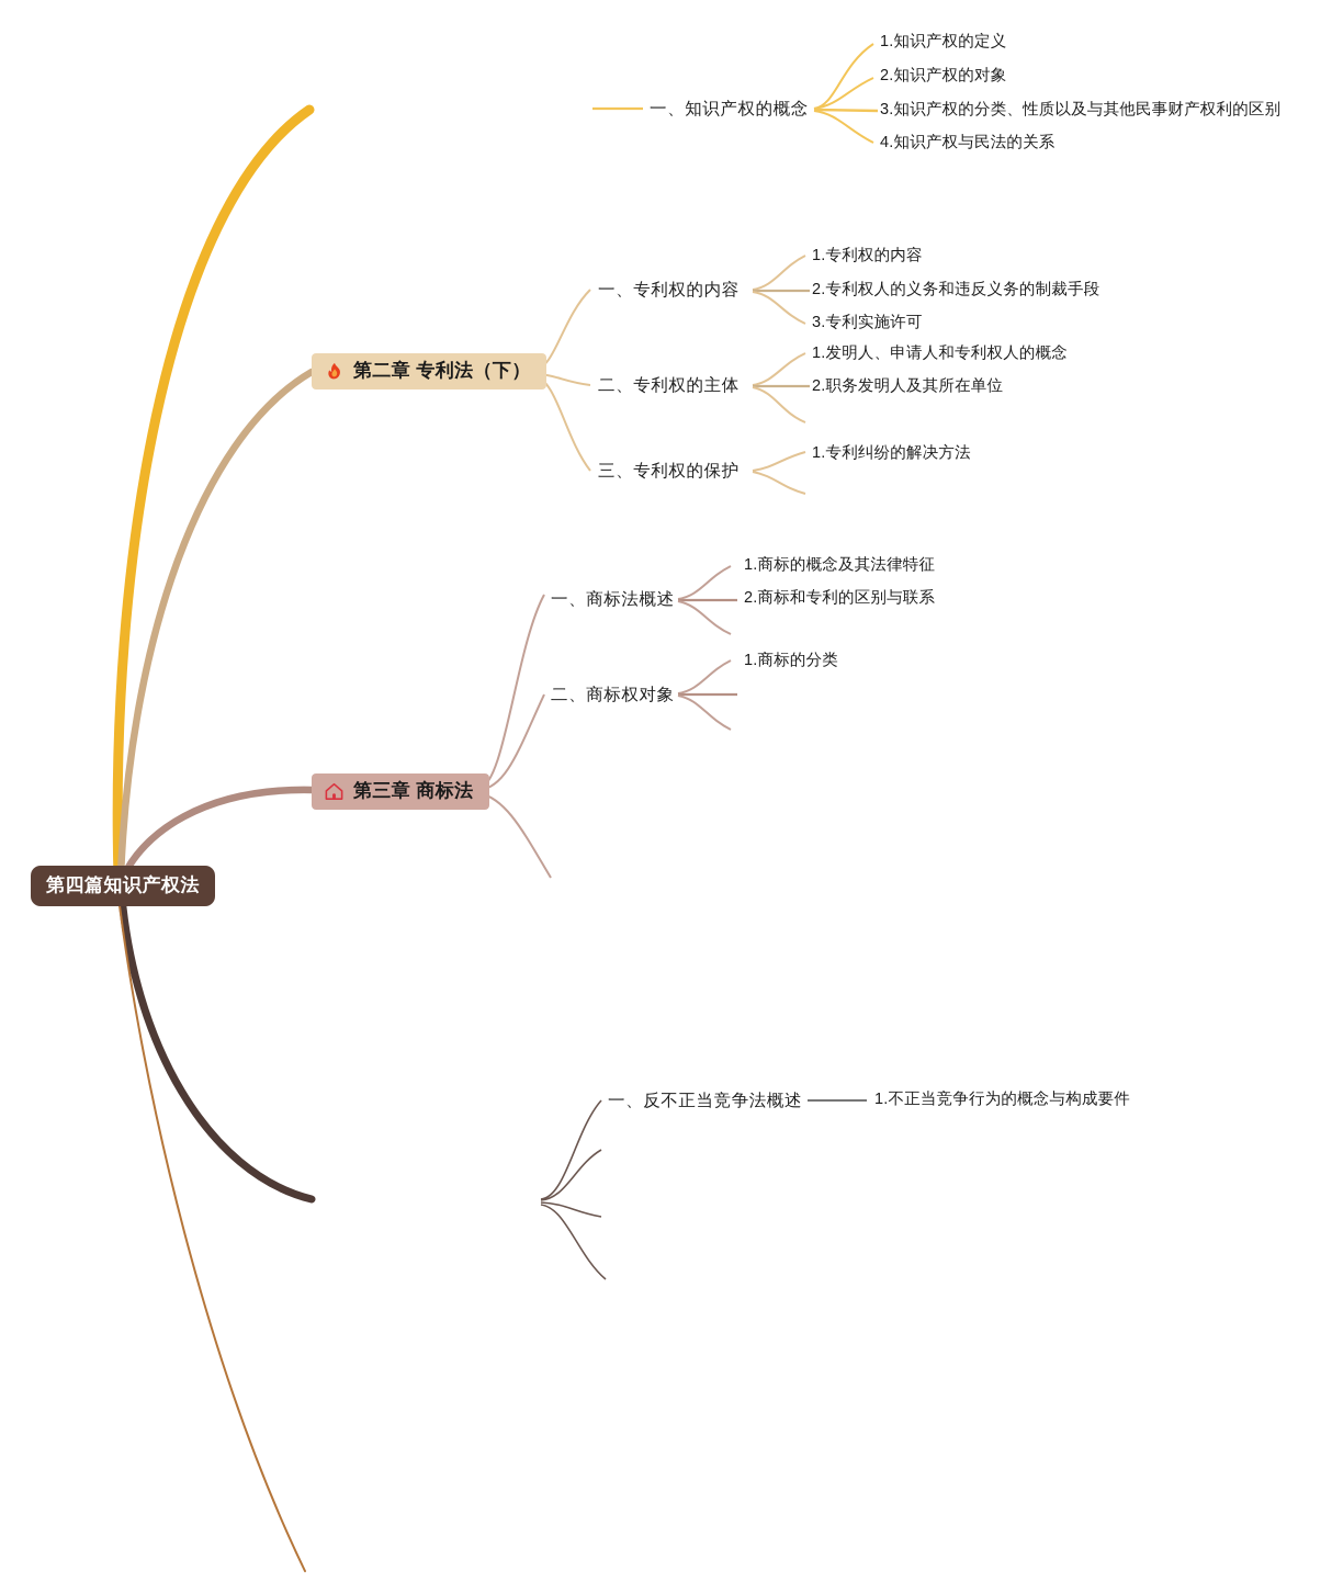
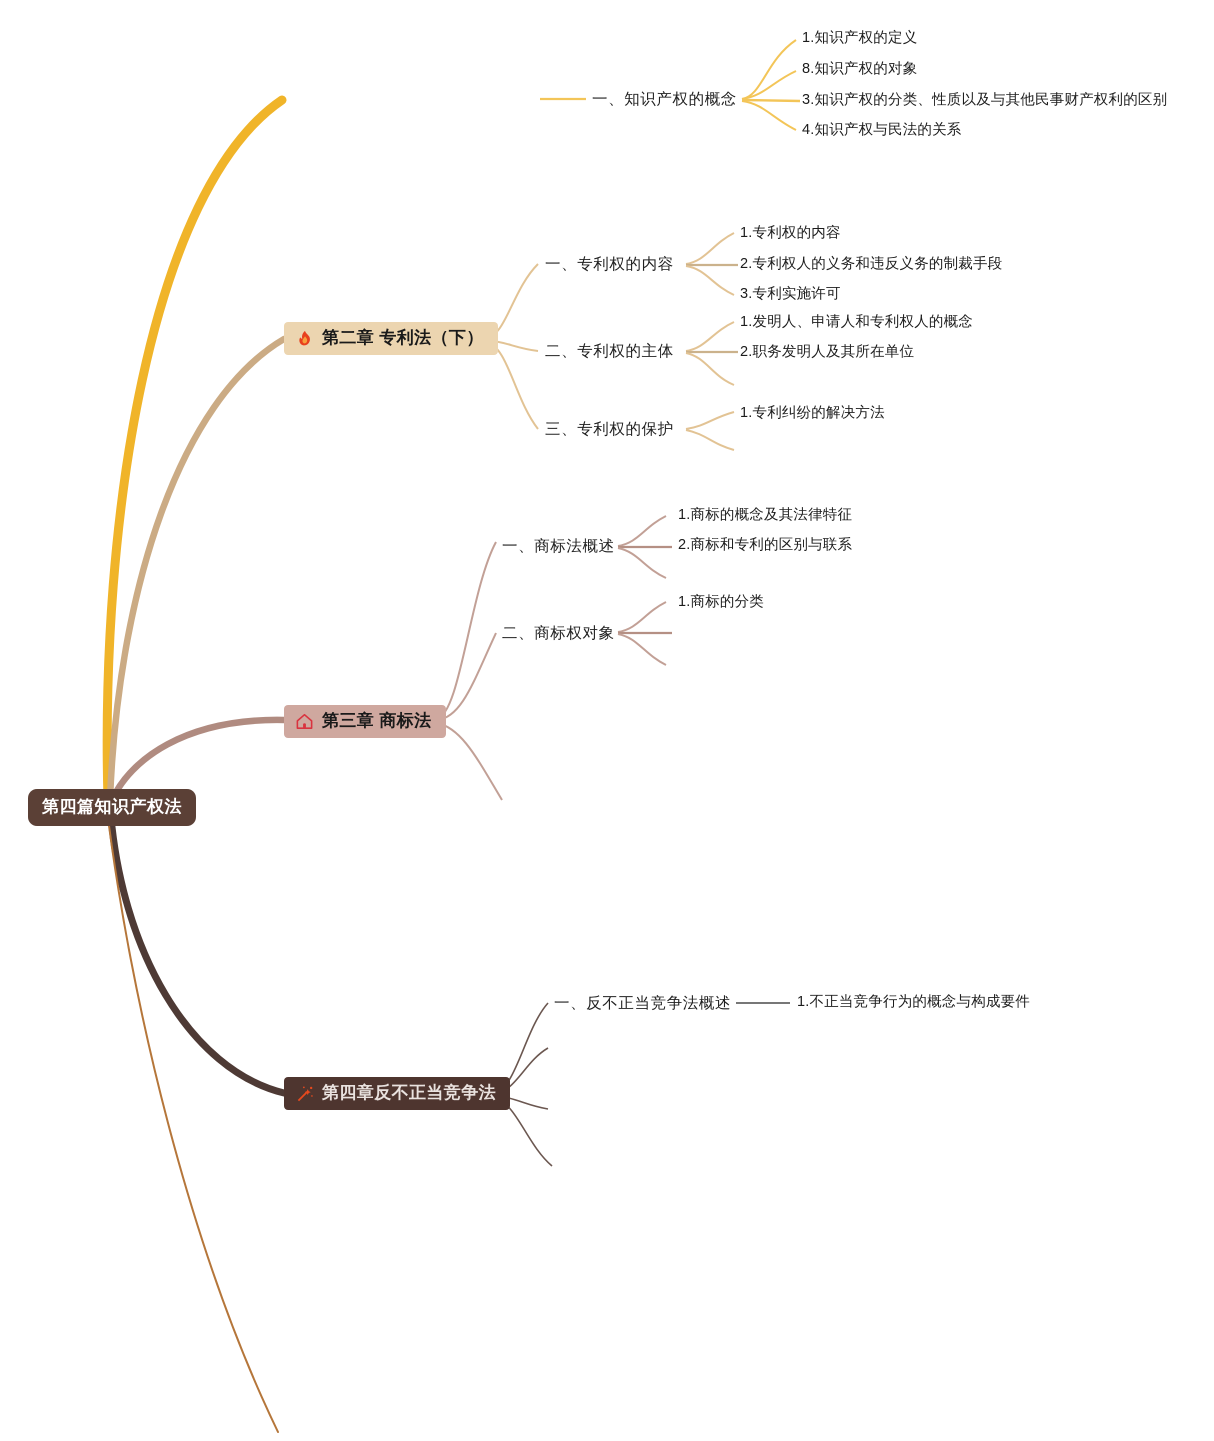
  第四篇知识产权法
  一、知识产权的概念
  1.知识产权的定义
- 2.知识产权的对象
+ 8.知识产权的对象
  3.知识产权的分类、性质以及与其他民事财产权利的区别
  4.知识产权与民法的关系
  第二章 专利法（下）
  一、专利权的内容
  1.专利权的内容
  2.专利权人的义务和违反义务的制裁手段
  3.专利实施许可
  二、专利权的主体
  1.发明人、申请人和专利权人的概念
  2.职务发明人及其所在单位
  三、专利权的保护
  1.专利纠纷的解决方法
  第三章 商标法
  一、商标法概述
  1.商标的概念及其法律特征
  2.商标和专利的区别与联系
  二、商标权对象
  1.商标的分类
+ 第四章反不正当竞争法
  一、反不正当竞争法概述
  1.不正当竞争行为的概念与构成要件
